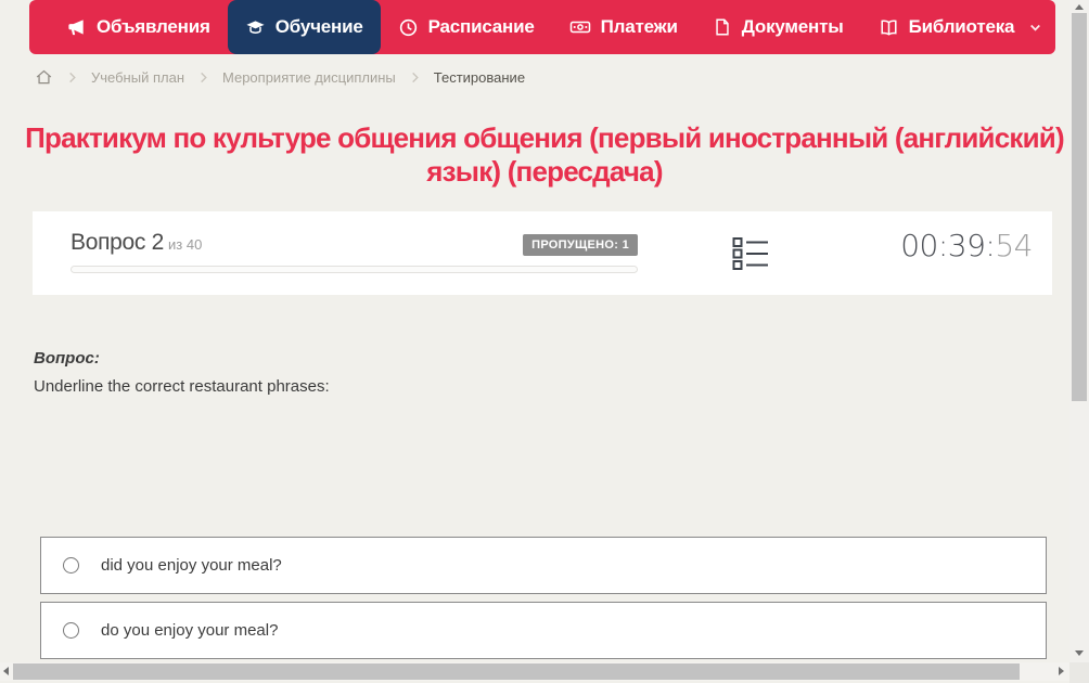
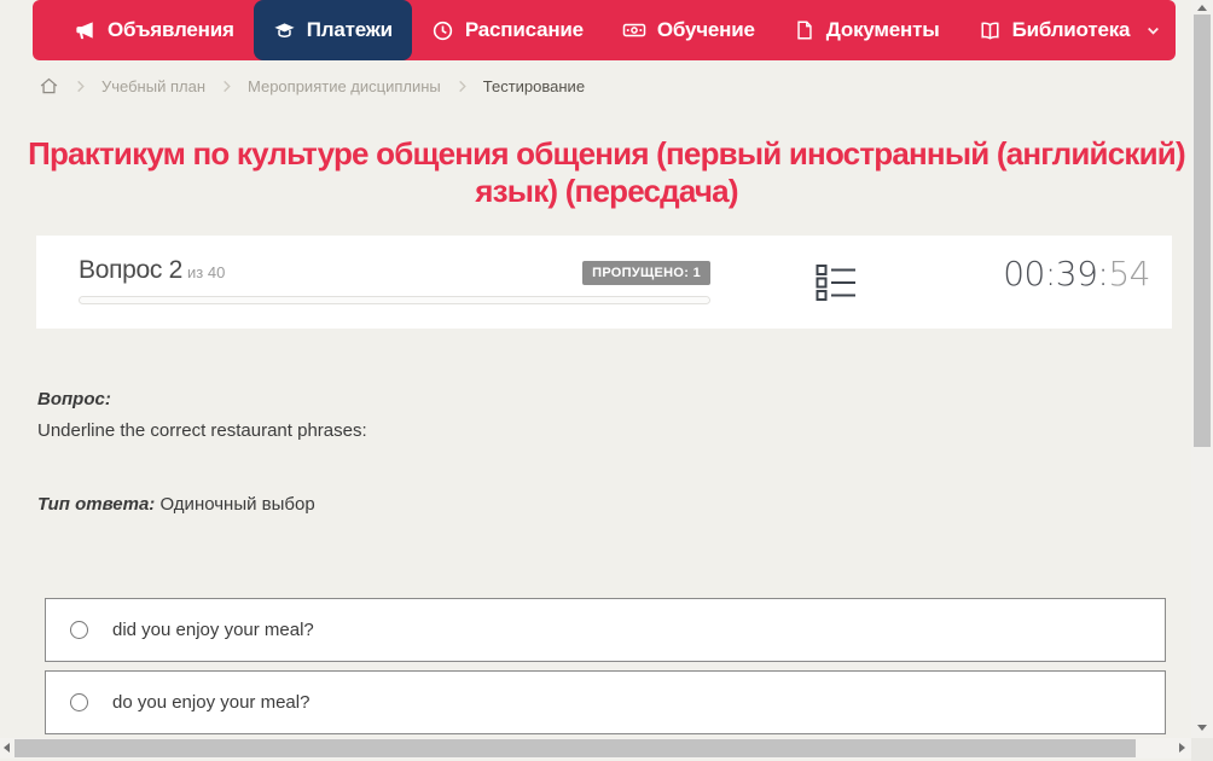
  Объявления
- Обучение
+ Платежи
  Расписание
- Платежи
+ Обучение
  Документы
  Библиотека
  Учебный план
  Мероприятие дисциплины
  Тестирование
  Практикум по культуре общения общения (первый иностранный (английский) язык) (пересдача)
  Вопрос 2 из 40
  ПРОПУЩЕНО: 1
  00:39:54
  Вопрос:
  Underline the correct restaurant phrases:
+ Тип ответа: Одиночный выбор
  did you enjoy your meal?
  do you enjoy your meal?
